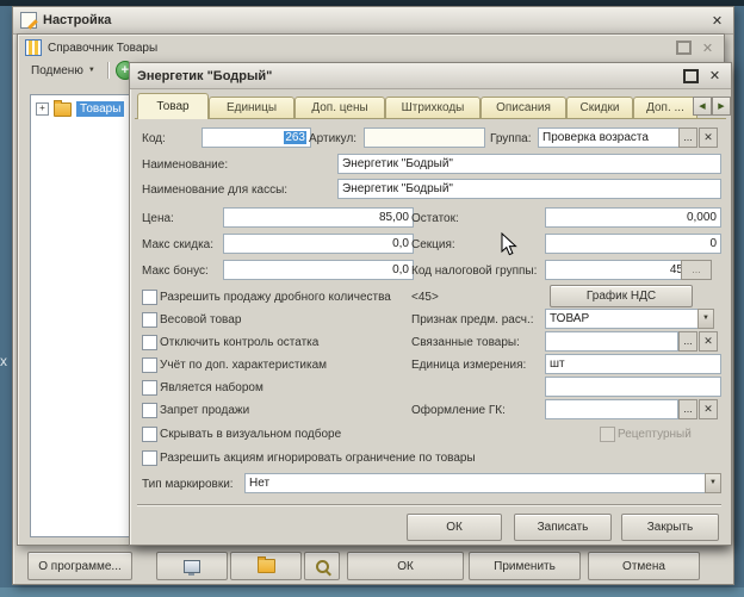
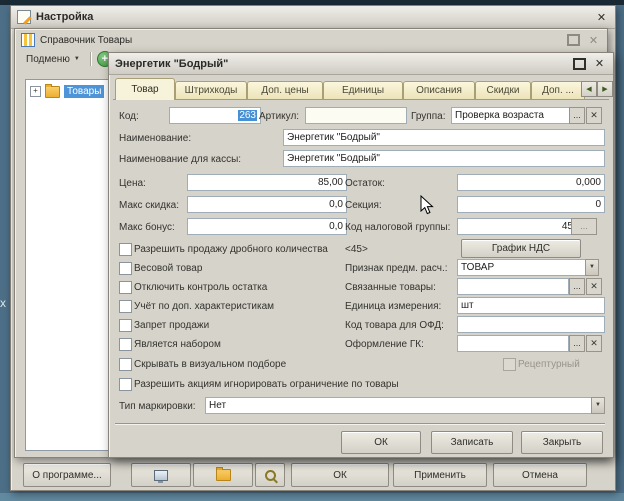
  x
  Настройка
  ✕
  О программе...
  ОК
  Применить
  Отмена
  Справочник Товары
  ✕
  Подменю
  +
  +
  Товары
  Энергетик "Бодрый"
  ✕
  Товар
- Единицы
+ Штрихкоды
  Доп. цены
- Штрихкоды
+ Единицы
  Описания
  Скидки
  Доп. ...
  Код:
  263
  Артикул:
  Группа:
  Проверка возраста
  ...
  ✕
  Наименование:
  Энергетик "Бодрый"
  Наименование для кассы:
  Энергетик "Бодрый"
  Цена:
  85,00
  Остаток:
  0,000
  Макс скидка:
  0,0
  Секция:
  0
  Макс бонус:
  0,0
  Код налоговой группы:
  ...
  Разрешить продажу дробного количества
  <45>
  График НДС
  Весовой товар
  Признак предм. расч.:
  ТОВАР
  Отключить контроль остатка
  Связанные товары:
  ...
  ✕
  Учёт по доп. характеристикам
  Единица измерения:
  шт
- Является набором
+ Запрет продажи
+ Код товара для ОФД:
- Запрет продажи
+ Является набором
  Оформление ГК:
  ...
  ✕
  Скрывать в визуальном подборе
  Рецептурный
  Разрешить акциям игнорировать ограничение по товары
  Тип маркировки:
  Нет
  ОК
  Записать
  Закрыть
